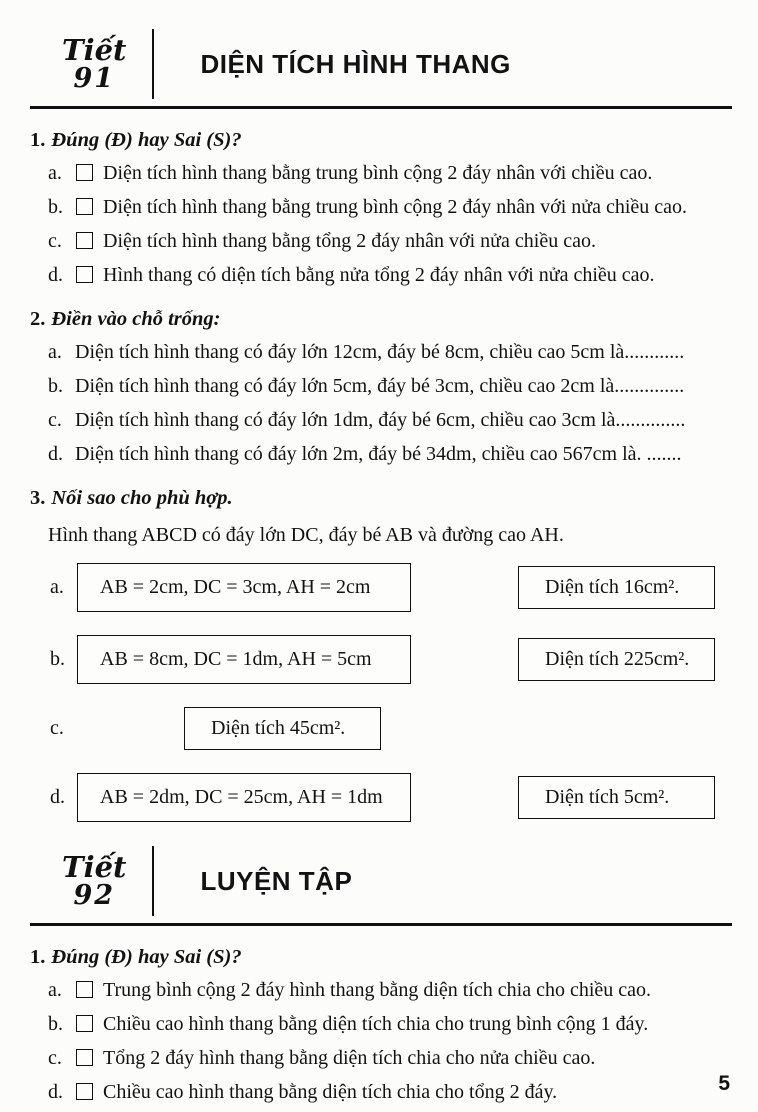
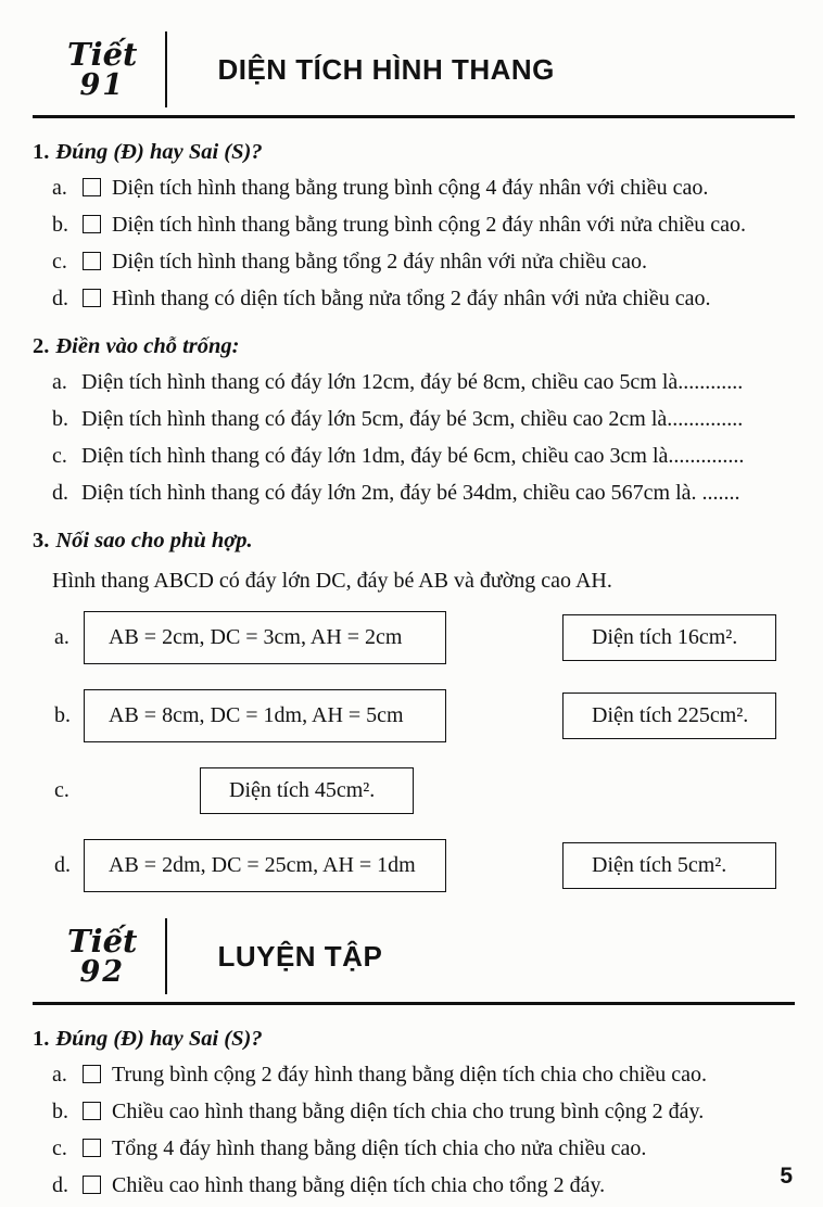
  Tiết
  91
  DIỆN TÍCH HÌNH THANG
  1. Đúng (Đ) hay Sai (S)?
  a.
- Diện tích hình thang bằng trung bình cộng 2 đáy nhân với chiều cao.
+ Diện tích hình thang bằng trung bình cộng 4 đáy nhân với chiều cao.
  b.
  Diện tích hình thang bằng trung bình cộng 2 đáy nhân với nửa chiều cao.
  c.
  Diện tích hình thang bằng tổng 2 đáy nhân với nửa chiều cao.
  d.
  Hình thang có diện tích bằng nửa tổng 2 đáy nhân với nửa chiều cao.
  2. Điền vào chỗ trống:
  a.
  Diện tích hình thang có đáy lớn 12cm, đáy bé 8cm, chiều cao 5cm là............
  b.
  Diện tích hình thang có đáy lớn 5cm, đáy bé 3cm, chiều cao 2cm là..............
  c.
  Diện tích hình thang có đáy lớn 1dm, đáy bé 6cm, chiều cao 3cm là..............
  d.
  Diện tích hình thang có đáy lớn 2m, đáy bé 34dm, chiều cao 567cm là. .......
  3. Nối sao cho phù hợp.
  Hình thang ABCD có đáy lớn DC, đáy bé AB và đường cao AH.
  a.
  AB = 2cm, DC = 3cm, AH = 2cm
  Diện tích 16cm².
  b.
  AB = 8cm, DC = 1dm, AH = 5cm
  Diện tích 225cm².
  c.
  Diện tích 45cm².
  d.
  AB = 2dm, DC = 25cm, AH = 1dm
  Diện tích 5cm².
  Tiết
  92
  LUYỆN TẬP
  1. Đúng (Đ) hay Sai (S)?
  a.
  Trung bình cộng 2 đáy hình thang bằng diện tích chia cho chiều cao.
  b.
- Chiều cao hình thang bằng diện tích chia cho trung bình cộng 1 đáy.
+ Chiều cao hình thang bằng diện tích chia cho trung bình cộng 2 đáy.
  c.
- Tổng 2 đáy hình thang bằng diện tích chia cho nửa chiều cao.
+ Tổng 4 đáy hình thang bằng diện tích chia cho nửa chiều cao.
  d.
  Chiều cao hình thang bằng diện tích chia cho tổng 2 đáy.
  5
